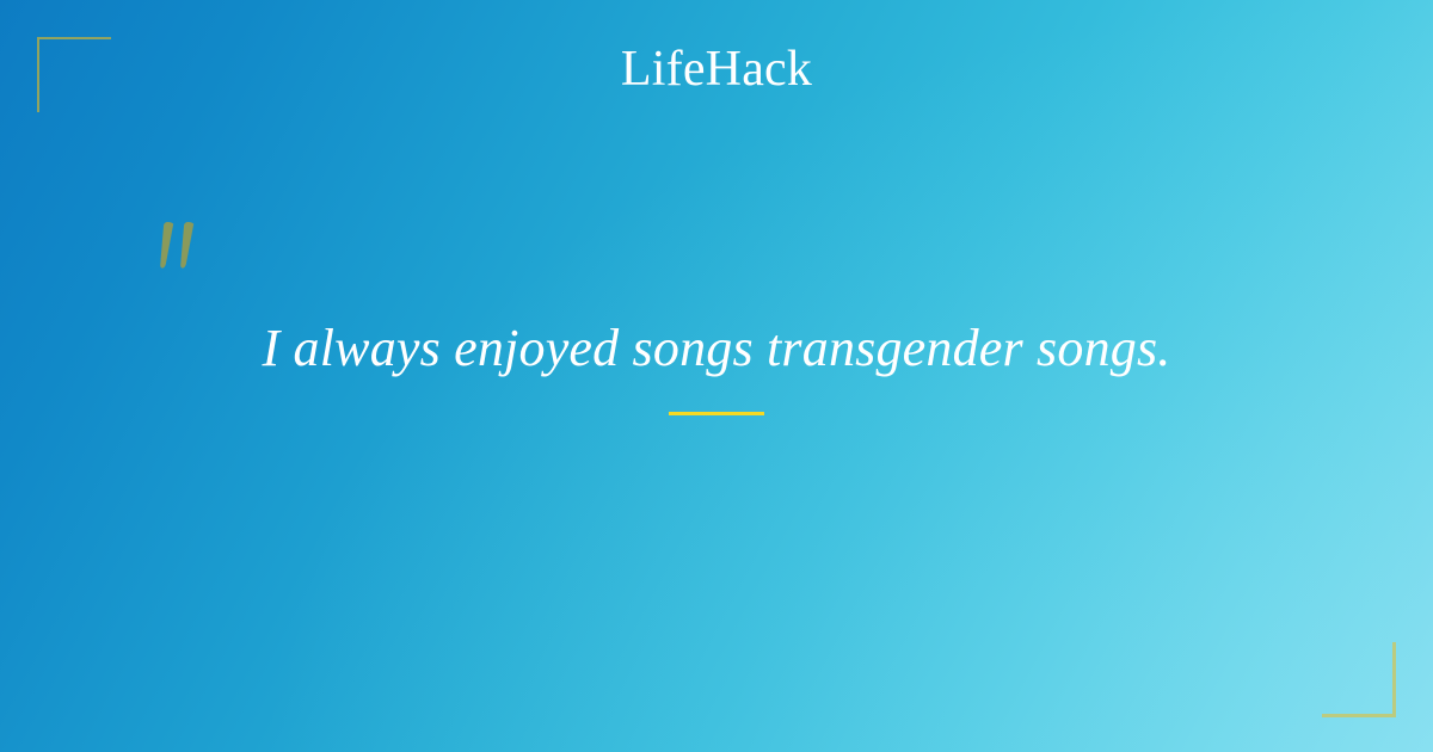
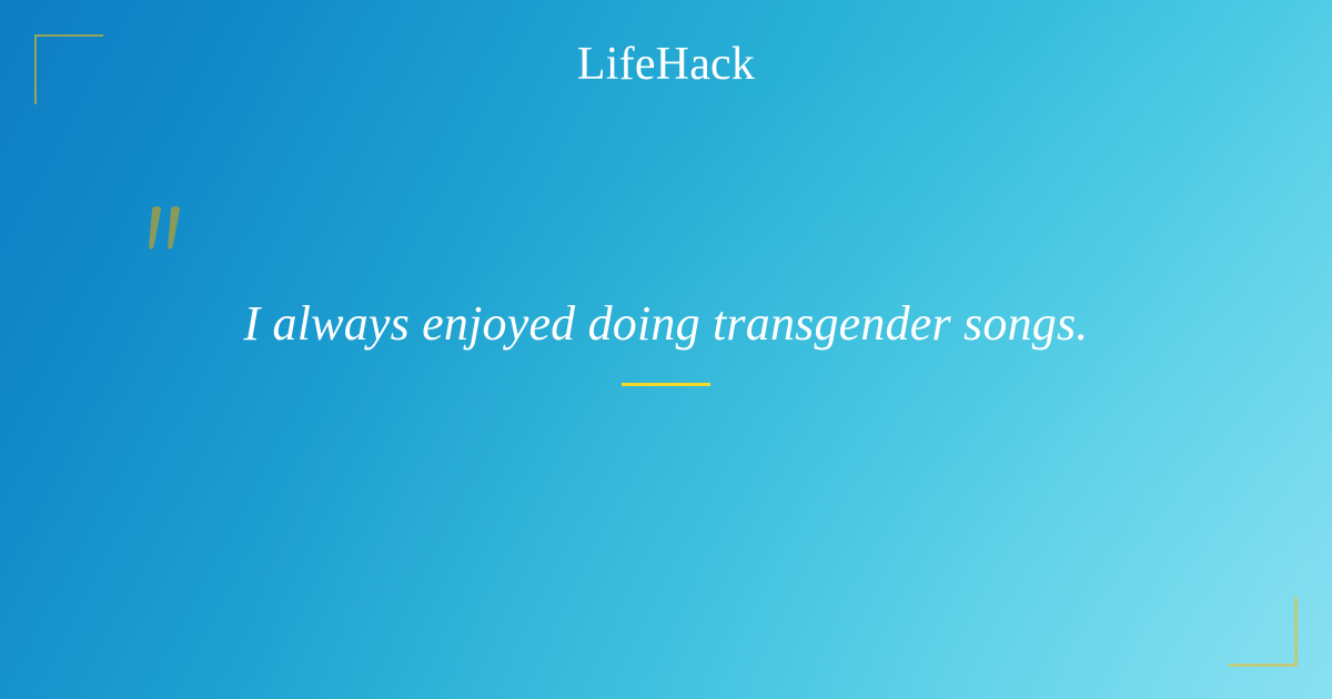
  LifeHack
- I always enjoyed songs transgender songs.
+ I always enjoyed doing transgender songs.
